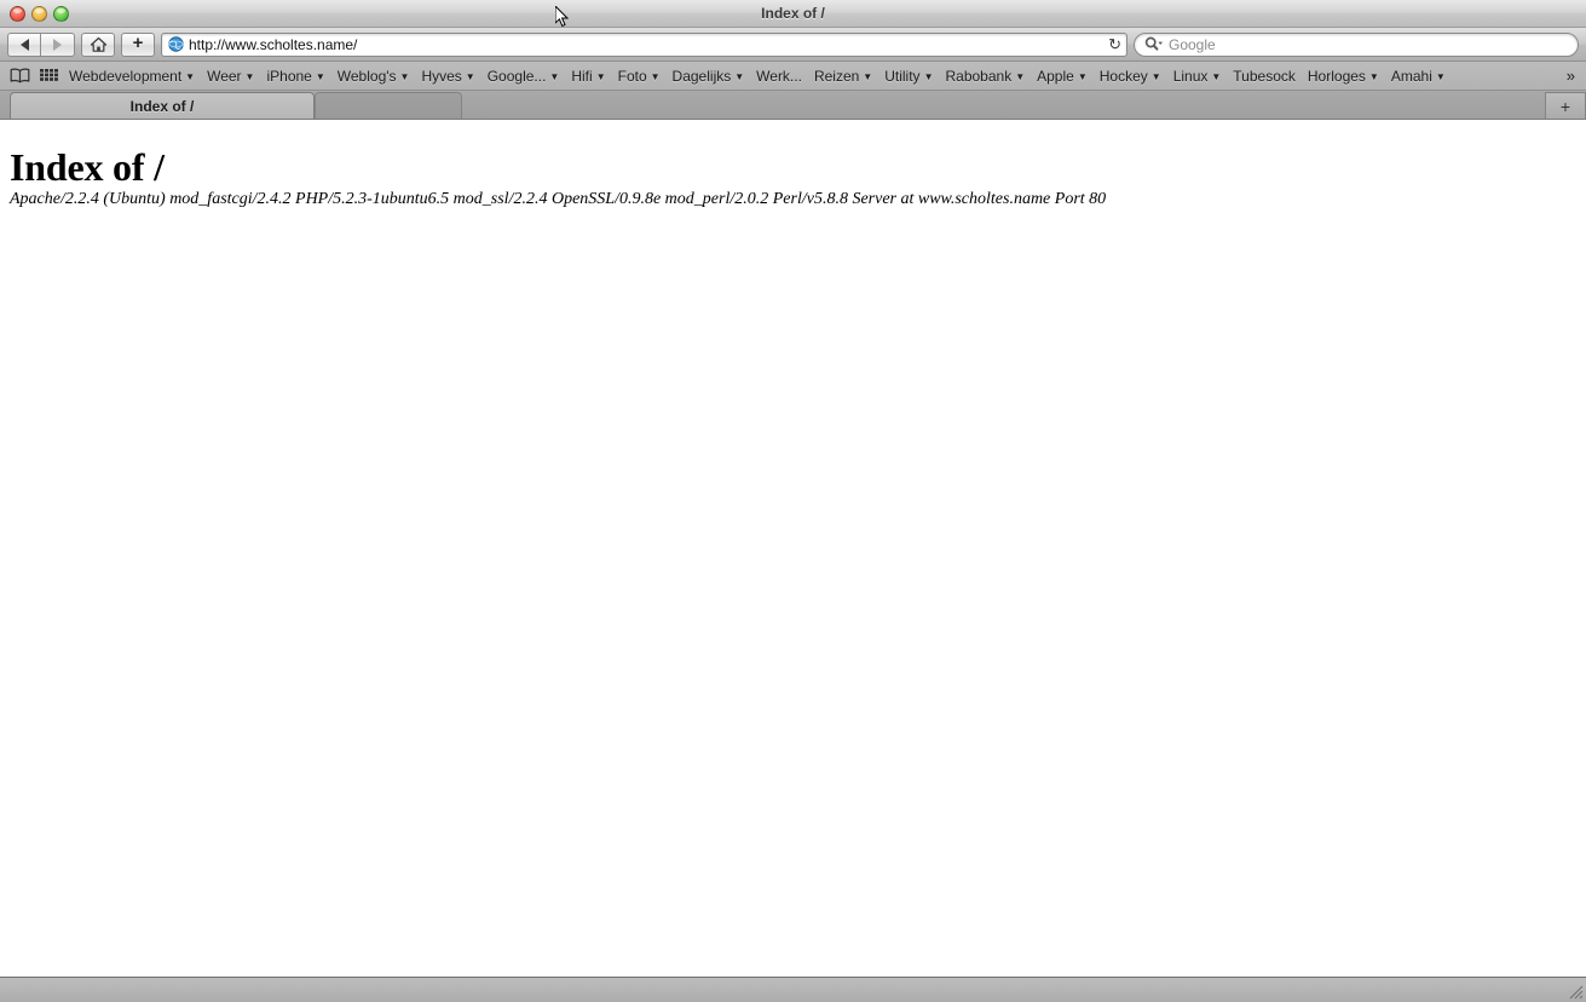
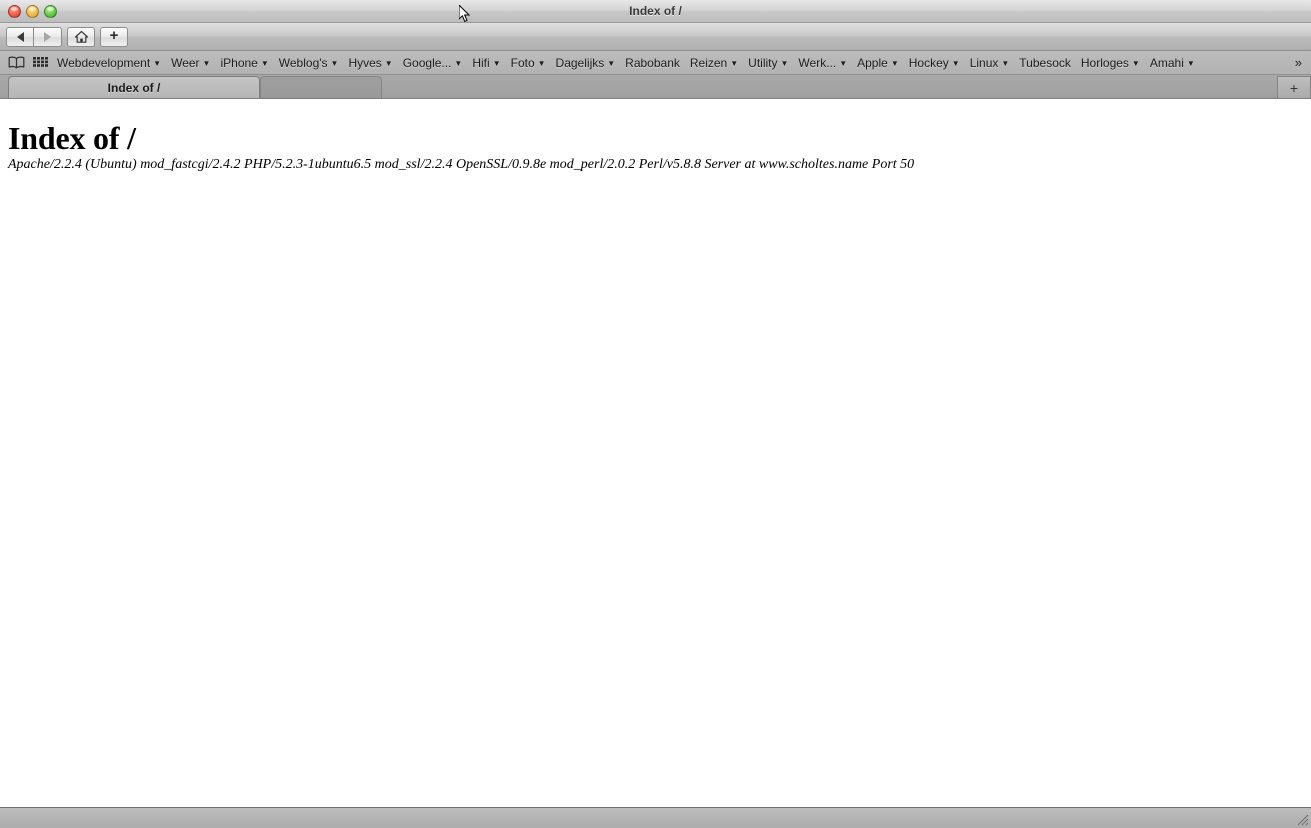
  Index of /
  +
- http://www.scholtes.name/
- ↻
- Google
  Webdevelopment
  ▼
  Weer
  ▼
  iPhone
  ▼
  Weblog's
  ▼
  Hyves
  ▼
  Google...
  ▼
  Hifi
  ▼
  Foto
  ▼
  Dagelijks
  ▼
- Werk...
+ Rabobank
  Reizen
  ▼
  Utility
  ▼
- Rabobank
+ Werk...
  ▼
  Apple
  ▼
  Hockey
  ▼
  Linux
  ▼
  Tubesock
  Horloges
  ▼
  Amahi
  ▼
  »
  Index of /
  +
  Index of /
- Apache/2.2.4 (Ubuntu) mod_fastcgi/2.4.2 PHP/5.2.3-1ubuntu6.5 mod_ssl/2.2.4 OpenSSL/0.9.8e mod_perl/2.0.2 Perl/v5.8.8 Server at www.scholtes.name Port 80
+ Apache/2.2.4 (Ubuntu) mod_fastcgi/2.4.2 PHP/5.2.3-1ubuntu6.5 mod_ssl/2.2.4 OpenSSL/0.9.8e mod_perl/2.0.2 Perl/v5.8.8 Server at www.scholtes.name Port 50
